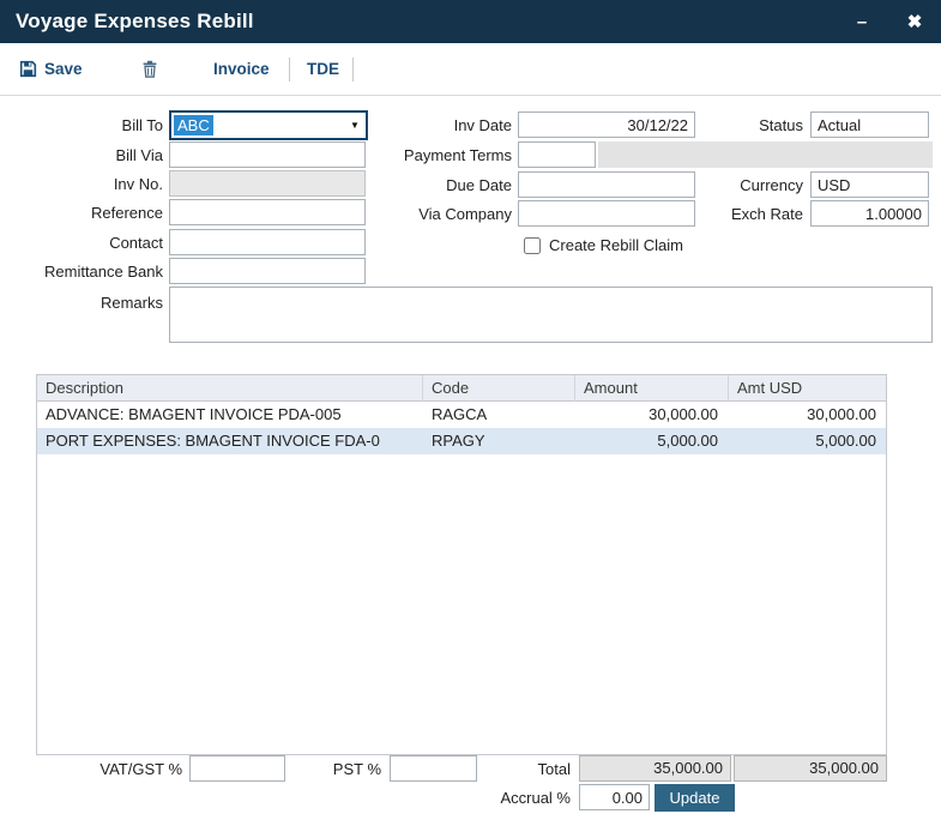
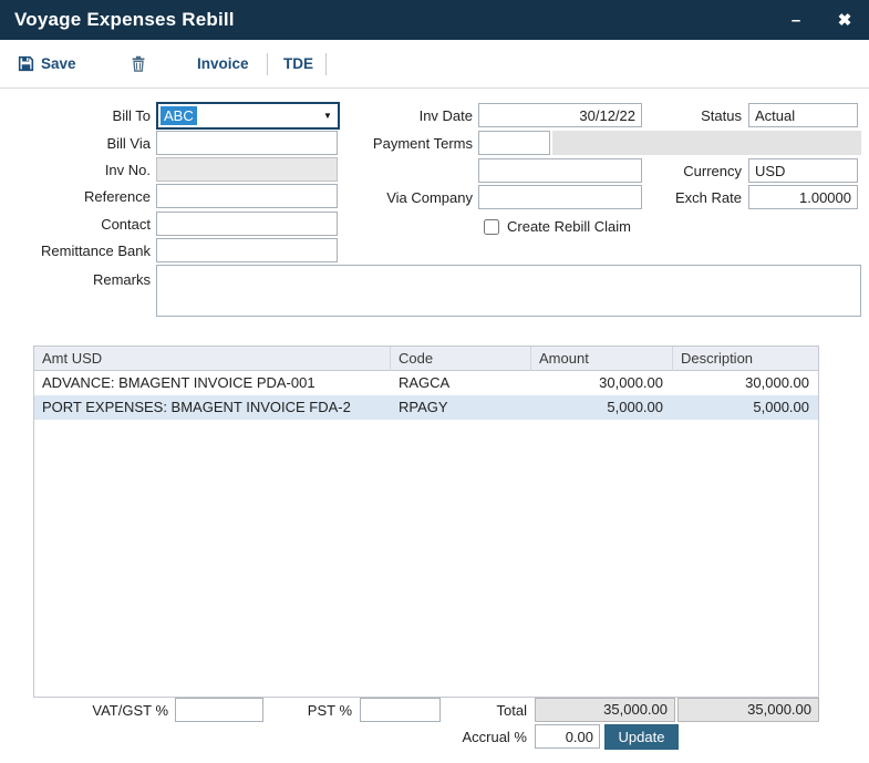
  Voyage Expenses Rebill
  –
  ✖
  Save
  Invoice
  TDE
  Bill To
  ABC
  ▼
  Bill Via
  Inv No.
  Reference
  Contact
  Remittance Bank
  Remarks
  Inv Date
  30/12/22
  Payment Terms
- Due Date
  Via Company
  Create Rebill Claim
  Status
  Actual
  Currency
  USD
  Exch Rate
  1.00000
- Description
+ Amt USD
  Code
  Amount
- Amt USD
+ Description
- ADVANCE: BMAGENT INVOICE PDA-005
+ ADVANCE: BMAGENT INVOICE PDA-001
  RAGCA
  30,000.00
  30,000.00
- PORT EXPENSES: BMAGENT INVOICE FDA-0
+ PORT EXPENSES: BMAGENT INVOICE FDA-2
  RPAGY
  5,000.00
  5,000.00
  VAT/GST %
  PST %
  Total
  35,000.00
  35,000.00
  Accrual %
  0.00
  Update
